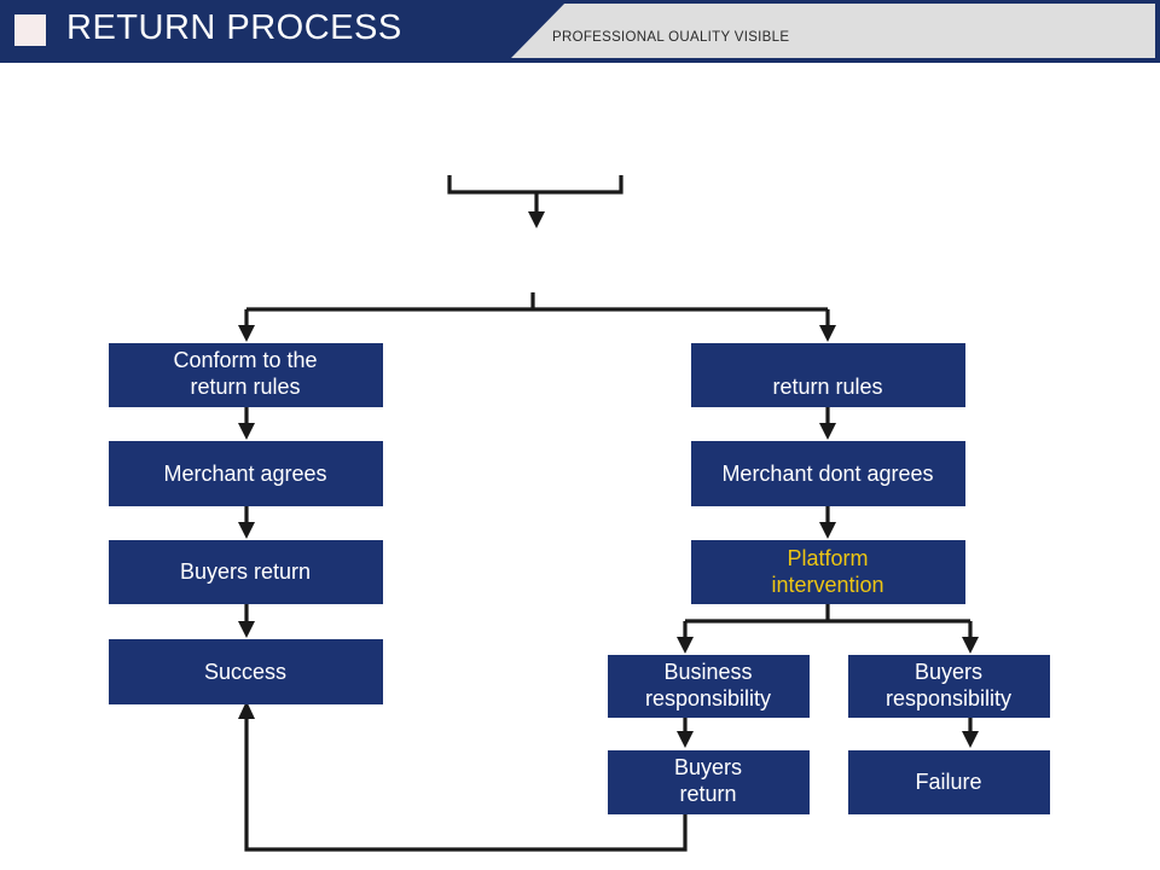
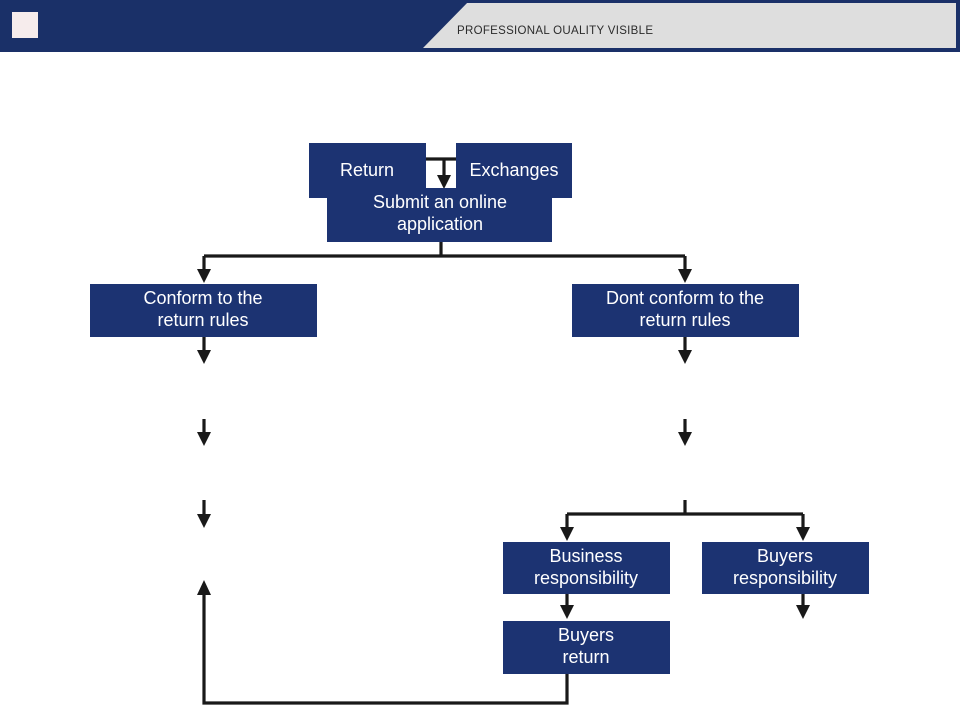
- RETURN PROCESS
  PROFESSIONAL OUALITY VISIBLE
+ Return
+ Exchanges
+ Submit an online
+ application
  Conform to the
  return rules
+ Dont conform to the
  return rules
- Merchant agrees
- Merchant dont agrees
- Buyers return
- Platform
- intervention
- Success
  Business
  responsibility
  Buyers
  responsibility
  Buyers
  return
- Failure
